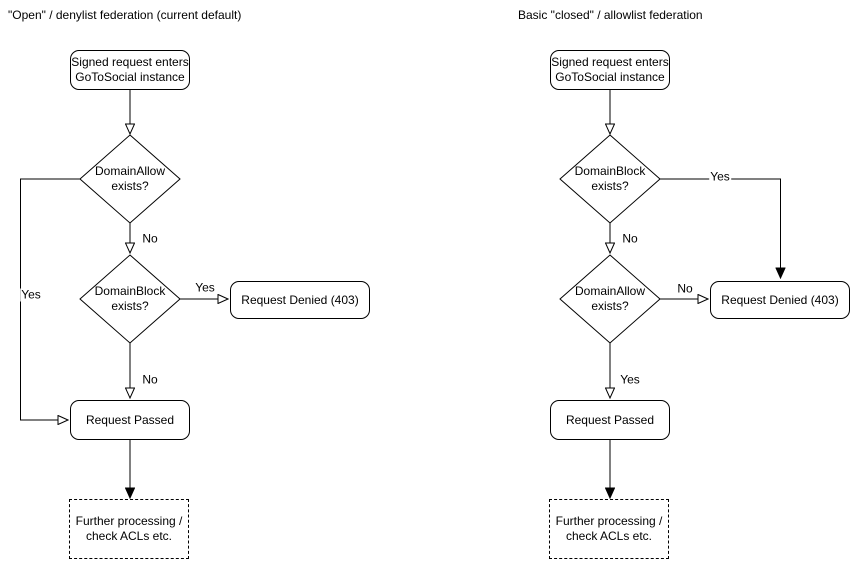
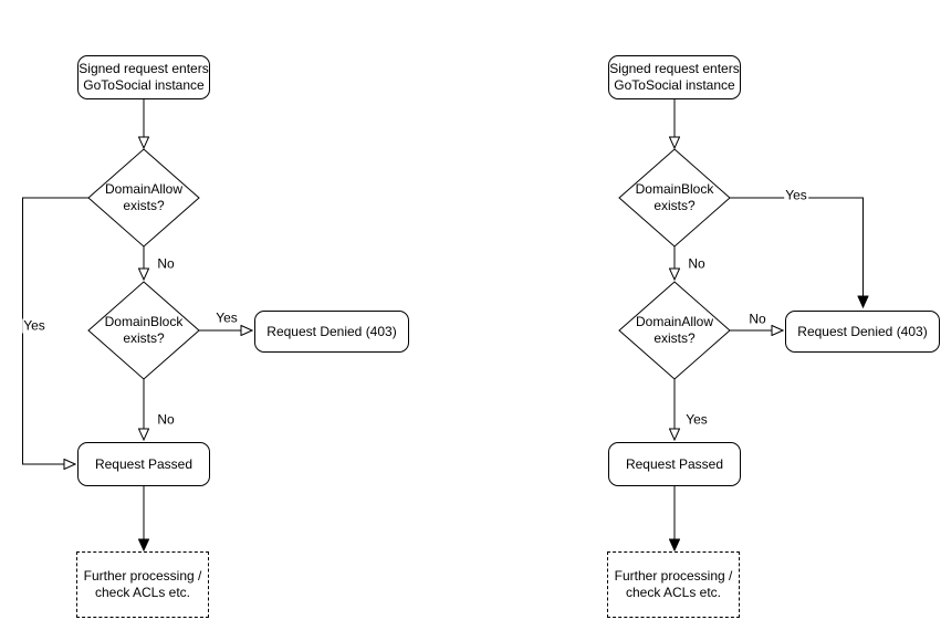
- "Open" / denylist federation (current default)
- Basic "closed" / allowlist federation
  Signed request enters
  GoToSocial instance
  DomainAllow
  exists?
  DomainBlock
  exists?
  Request Denied (403)
  Request Passed
  Further processing /
  check ACLs etc.
  Yes
  No
  Yes
  No
  Signed request enters
  GoToSocial instance
  DomainBlock
  exists?
  DomainAllow
  exists?
  Request Denied (403)
  Request Passed
  Further processing /
  check ACLs etc.
  Yes
  No
  No
  Yes
